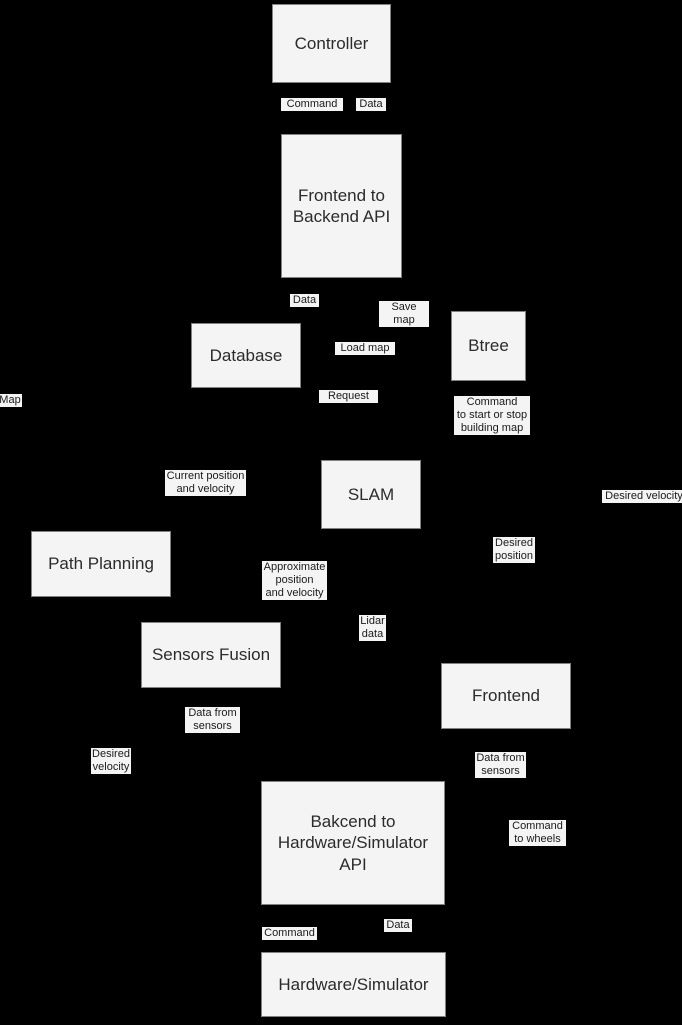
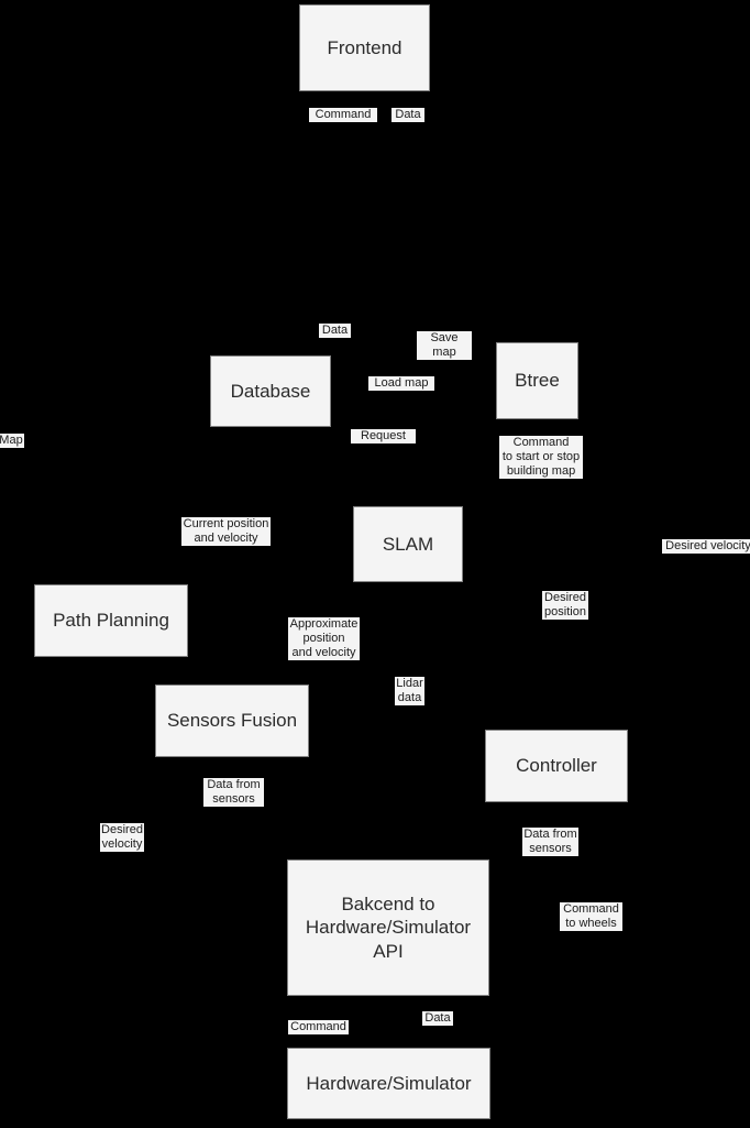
- Controller
+ Frontend
- Frontend to
- Backend API
  Database
  Btree
  SLAM
  Path Planning
  Sensors Fusion
- Frontend
+ Controller
  Bakcend to
  Hardware/Simulator
  API
  Hardware/Simulator
  Command
  Data
  Data
  Save map
  Load map
  Request
  Command
  to start or stop
  building map
  Map
  Current position
  and velocity
  Desired velocity
  Desired
  position
  Approximate
  position
  and velocity
  Lidar
  data
  Data from
  sensors
  Data from
  sensors
  Desired
  velocity
  Command
  to wheels
  Command
  Data
